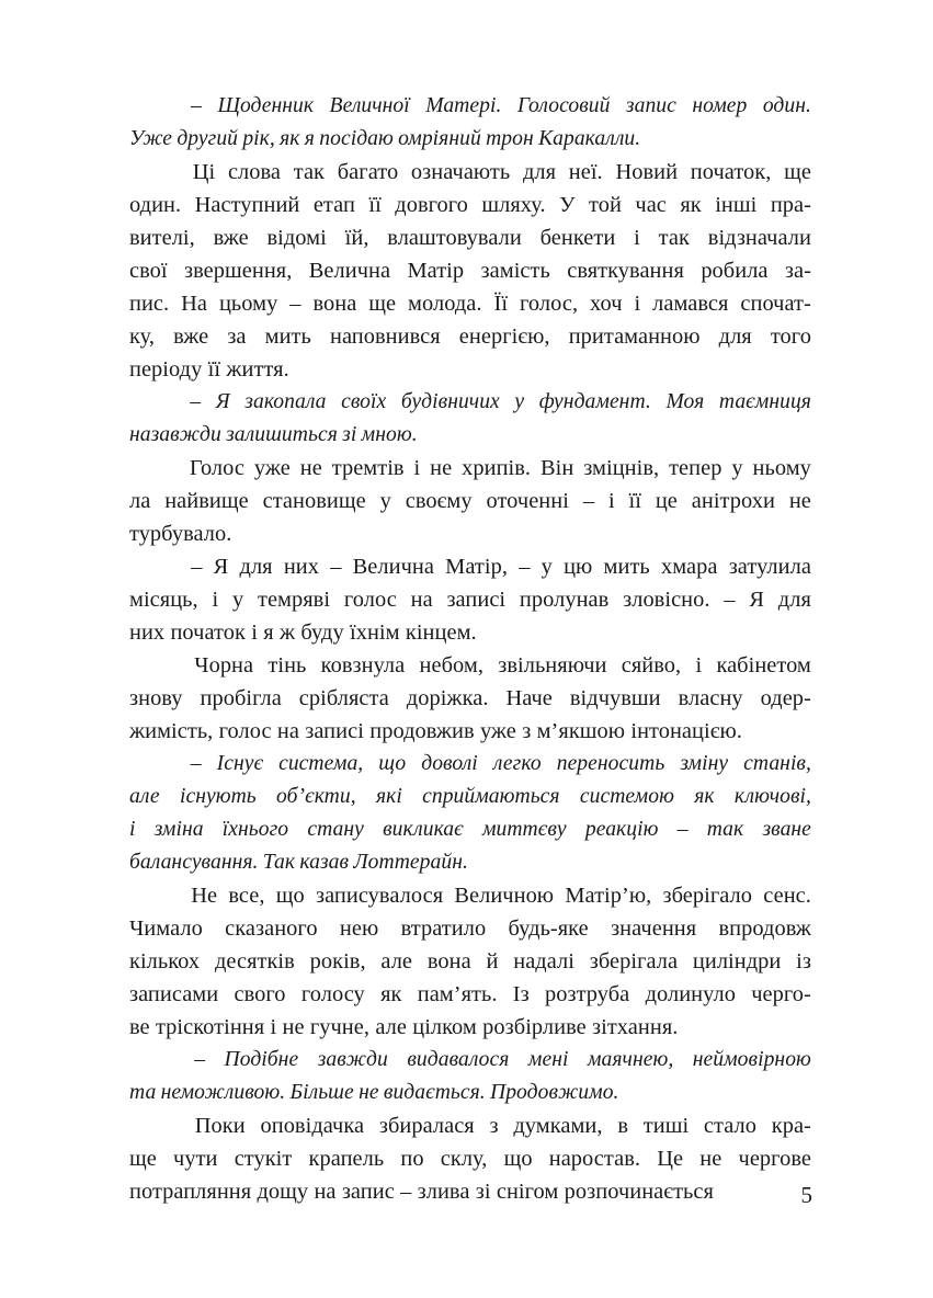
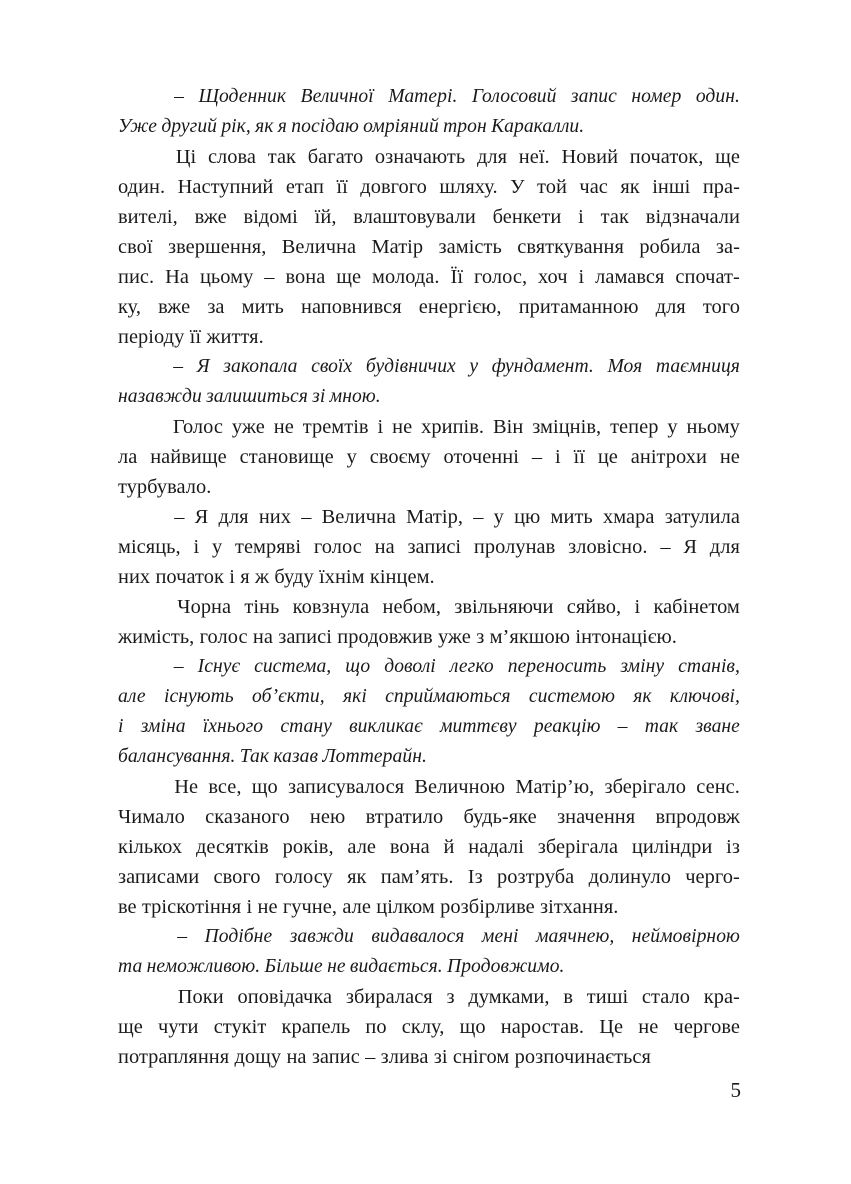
  –
  Щоденник
  Величної
  Матері.
  Голосовий
  запис
  номер
  один.
  Уже
  другий
  рік,
  як
  я
  посідаю
  омріяний
  трон
  Каракалли.
  Ці
  слова
  так
  багато
  означають
  для
  неї.
  Новий
  початок,
  ще
  один.
  Наступний
  етап
  її
  довгого
  шляху.
  У
  той
  час
  як
  інші
  пра-
  вителі,
  вже
  відомі
  їй,
  влаштовували
  бенкети
  і
  так
  відзначали
  свої
  звершення,
  Велична
  Матір
  замість
  святкування
  робила
  за-
  пис.
  На
  цьому
  –
  вона
  ще
  молода.
  Її
  голос,
  хоч
  і
  ламався
  спочат-
  ку,
  вже
  за
  мить
  наповнився
  енергією,
  притаманною
  для
  того
  періоду
  її
  життя.
  –
  Я
  закопала
  своїх
  будівничих
  у
  фундамент.
  Моя
  таємниця
  назавжди
  залишиться
  зі
  мною.
  Голос
  уже
  не
  тремтів
  і
  не
  хрипів.
  Він
  зміцнів,
  тепер
  у
  ньому
  ла
  найвище
  становище
  у
  своєму
  оточенні
  –
  і
  її
  це
  анітрохи
  не
  турбувало.
  –
  Я
  для
  них
  –
  Велична
  Матір,
  –
  у
  цю
  мить
  хмара
  затулила
  місяць,
  і
  у
  темряві
  голос
  на
  записі
  пролунав
  зловісно.
  –
  Я
  для
  них
  початок
  і
  я
  ж
  буду
  їхнім
  кінцем.
  Чорна
  тінь
  ковзнула
  небом,
  звільняючи
  сяйво,
  і
  кабінетом
- знову
- пробігла
- срібляста
- доріжка.
- Наче
- відчувши
- власну
- одер-
  жимість,
  голос
  на
  записі
  продовжив
  уже
  з
  м’якшою
  інтонацією.
  –
  Існує
  система,
  що
  доволі
  легко
  переносить
  зміну
  станів,
  але
  існують
  об’єкти,
  які
  сприймаються
  системою
  як
  ключові,
  і
  зміна
  їхнього
  стану
  викликає
  миттєву
  реакцію
  –
  так
  зване
  балансування.
  Так
  казав
  Лоттерайн.
  Не
  все,
  що
  записувалося
  Величною
  Матір’ю,
  зберігало
  сенс.
  Чимало
  сказаного
  нею
  втратило
  будь-яке
  значення
  впродовж
  кількох
  десятків
  років,
  але
  вона
  й
  надалі
  зберігала
  циліндри
  із
  записами
  свого
  голосу
  як
  пам’ять.
  Із
  розтруба
  долинуло
  черго-
  ве
  тріскотіння
  і
  не
  гучне,
  але
  цілком
  розбірливе
  зітхання.
  –
  Подібне
  завжди
  видавалося
  мені
  маячнею,
  неймовірною
  та
  неможливою.
  Більше
  не
  видається.
  Продовжимо.
  Поки
  оповідачка
  збиралася
  з
  думками,
  в
  тиші
  стало
  кра-
  ще
  чути
  стукіт
  крапель
  по
  склу,
  що
  наростав.
  Це
  не
  чергове
  потрапляння
  дощу
  на
  запис
  –
  злива
  зі
  снігом
  розпочинається
  5
